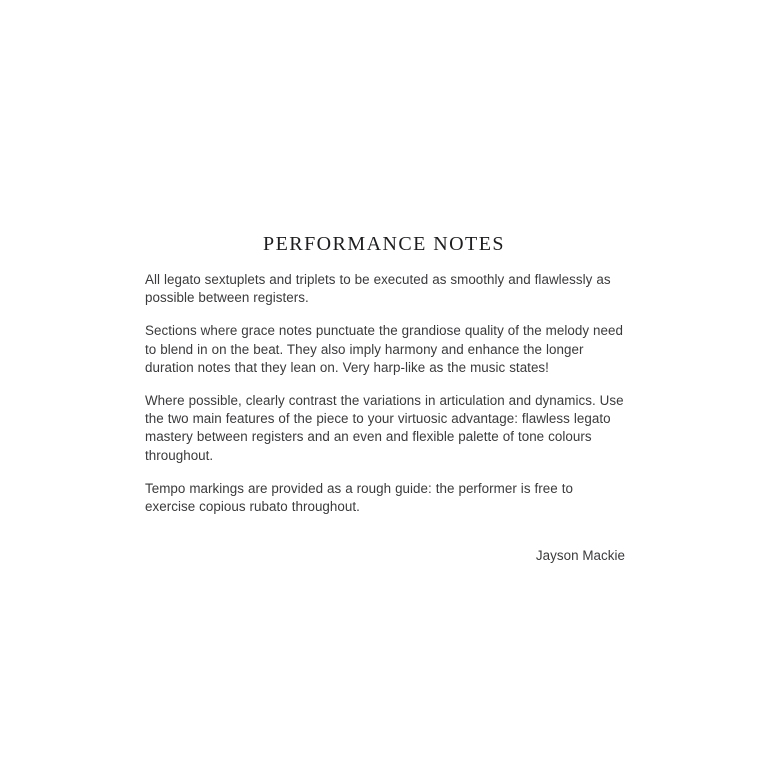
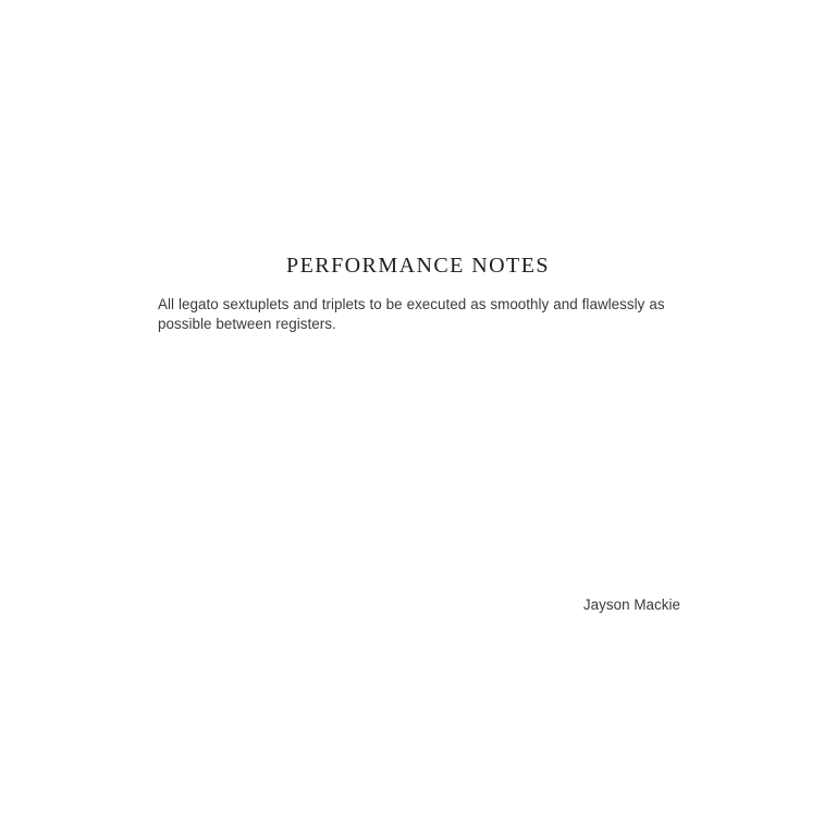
  PERFORMANCE NOTES
  All legato sextuplets and triplets to be executed as smoothly and flawlessly as possible between registers.
- Sections where grace notes punctuate the grandiose quality of the melody need to blend in on the beat. They also imply harmony and enhance the longer duration notes that they lean on. Very harp-like as the music states!
- Where possible, clearly contrast the variations in articulation and dynamics. Use the two main features of the piece to your virtuosic advantage: flawless legato mastery between registers and an even and flexible palette of tone colours throughout.
- Tempo markings are provided as a rough guide: the performer is free to exercise copious rubato throughout.
  Jayson Mackie
